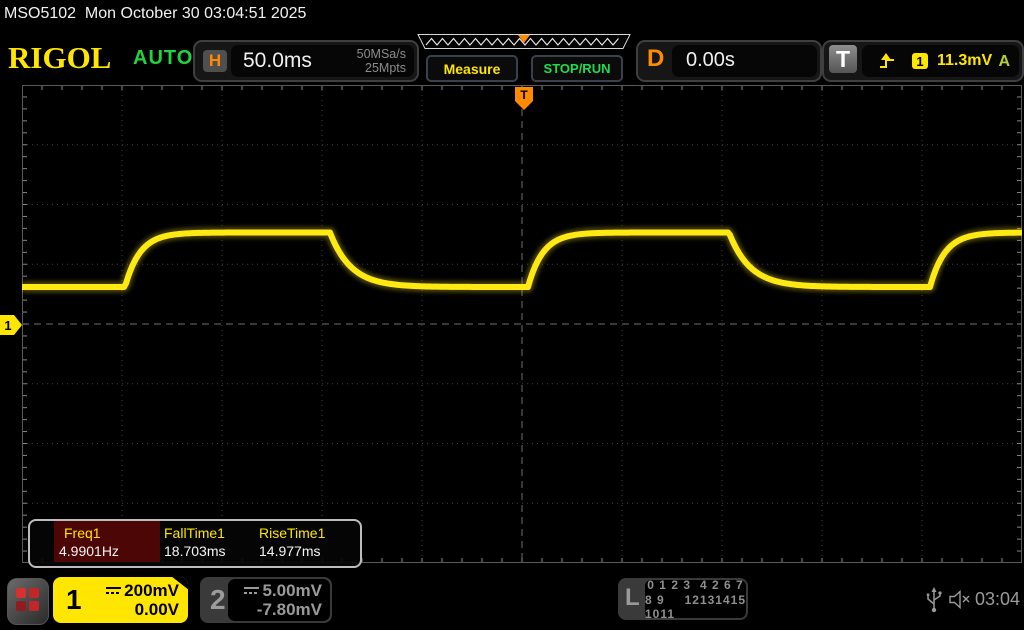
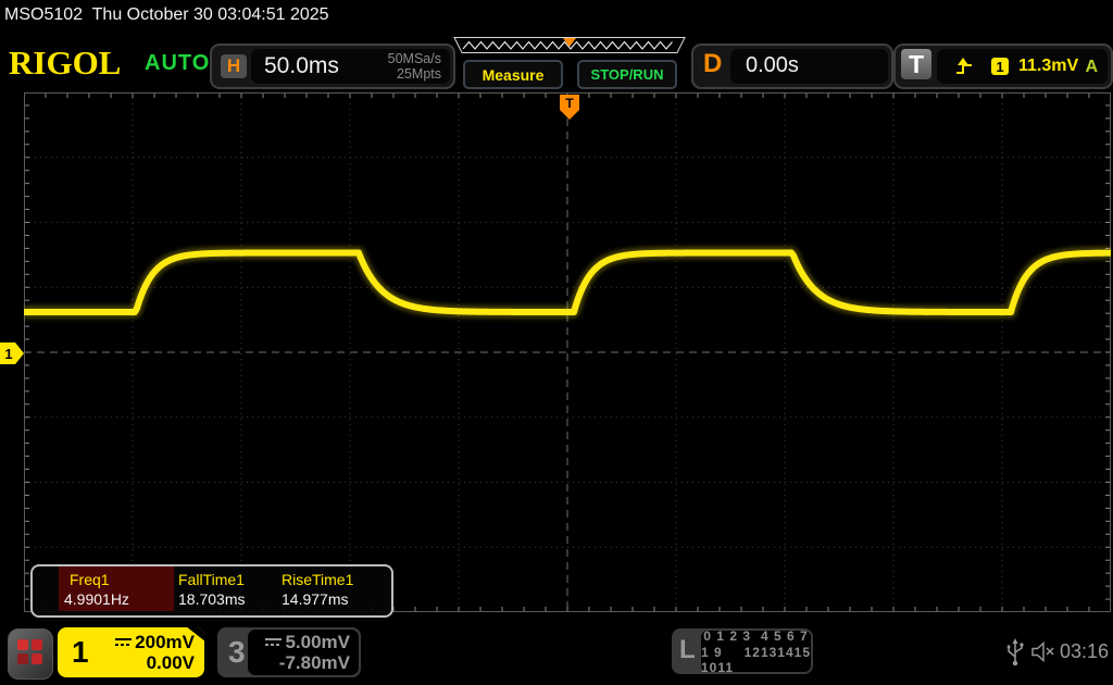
- MSO5102 Mon October 30 03:04:51 2025
+ MSO5102 Thu October 30 03:04:51 2025
  RIGOL
  AUTO
  50.0ms
  50MSa/s
  25Mpts
  H
  Measure
  STOP/RUN
  0.00s
  D
  1
  11.3mV
  A
  T
  T
  1
  Freq1
  4.9901Hz
  FallTime1
  18.703ms
  RiseTime1
  14.977ms
  1
  200mV
  0.00V
- 2
+ 3
  5.00mV
  -7.80mV
  L
  0 1 2 3
- 4 2 6 7
+ 4 5 6 7
- 8 9 1011
+ 1 9 1011
  12131415
- 03:04
+ 03:16
